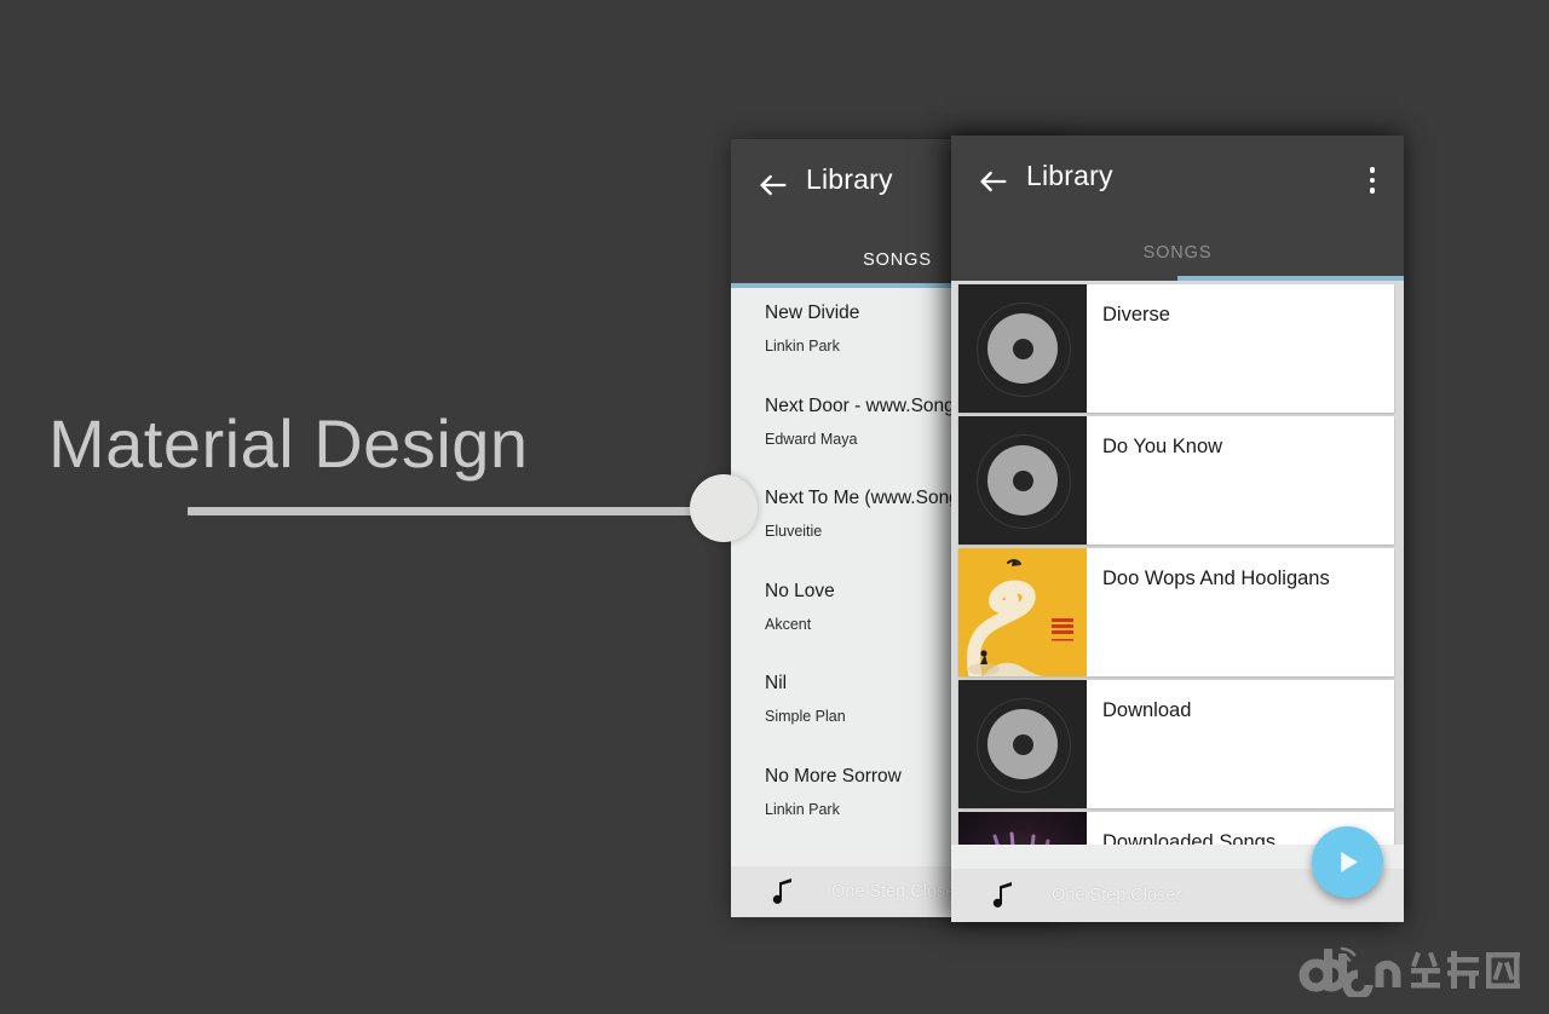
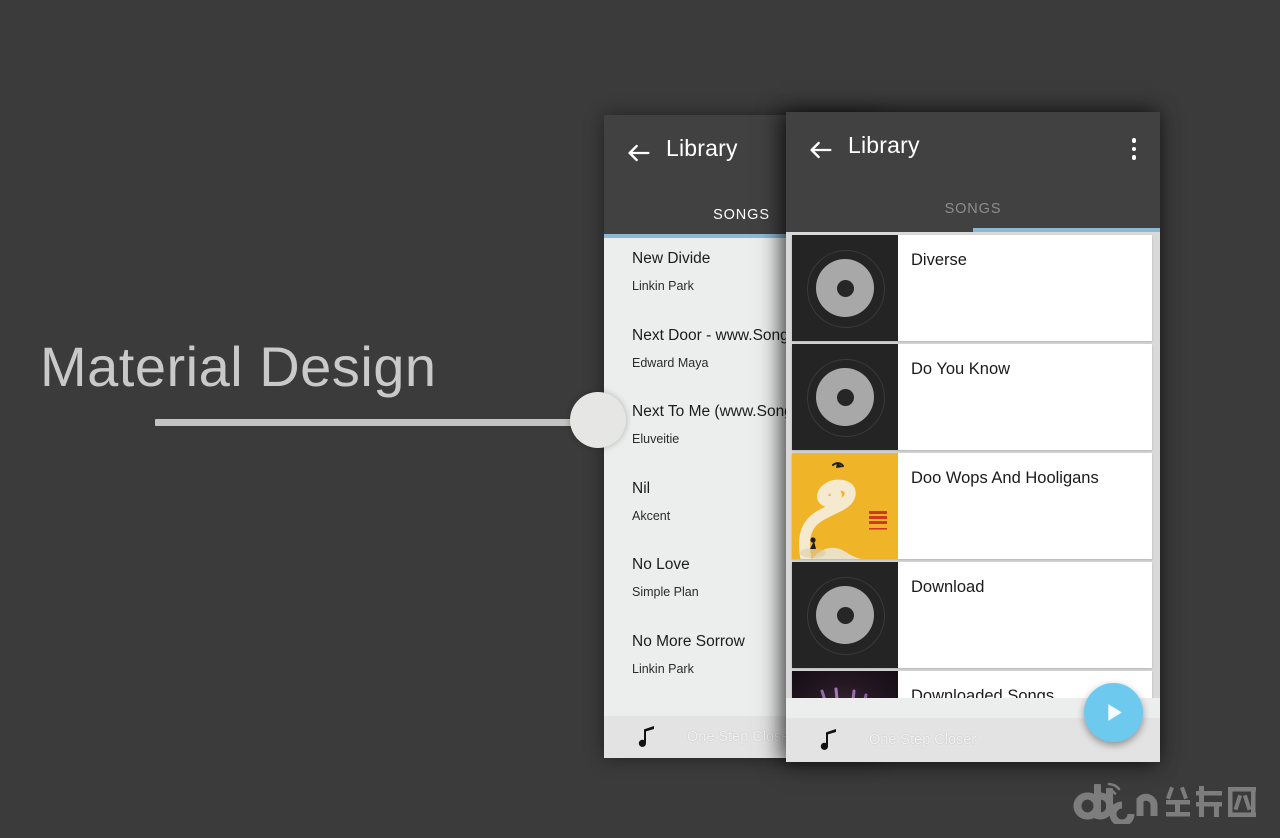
  Material Design
  Library
  SONGS
  New Divide
  Linkin Park
  Next Door - www.Song
  Edward Maya
  Next To Me (www.Son
  Eluveitie
- No Love
+ Nil
  Akcent
- Nil
+ No Love
  Simple Plan
  No More Sorrow
  Linkin Park
  One Step Clos
  Library
  SONGS
  Diverse
  Do You Know
  Doo Wops And Hooligans
  Download
  Downloaded Songs
  One Step Closer
